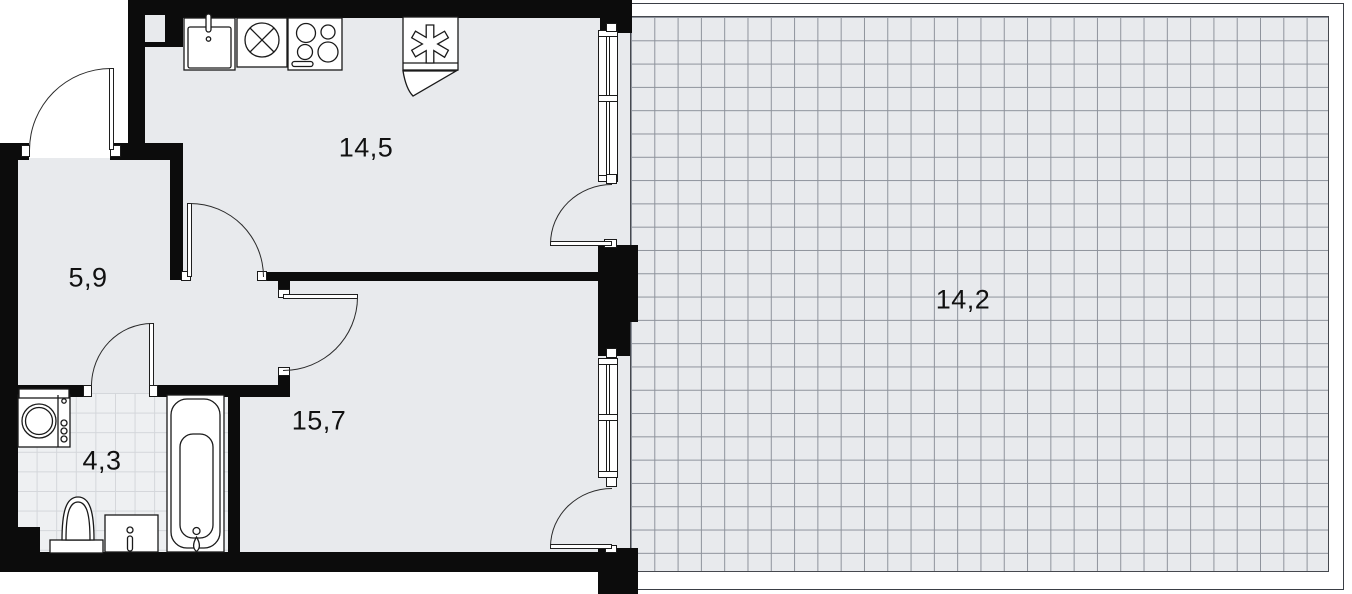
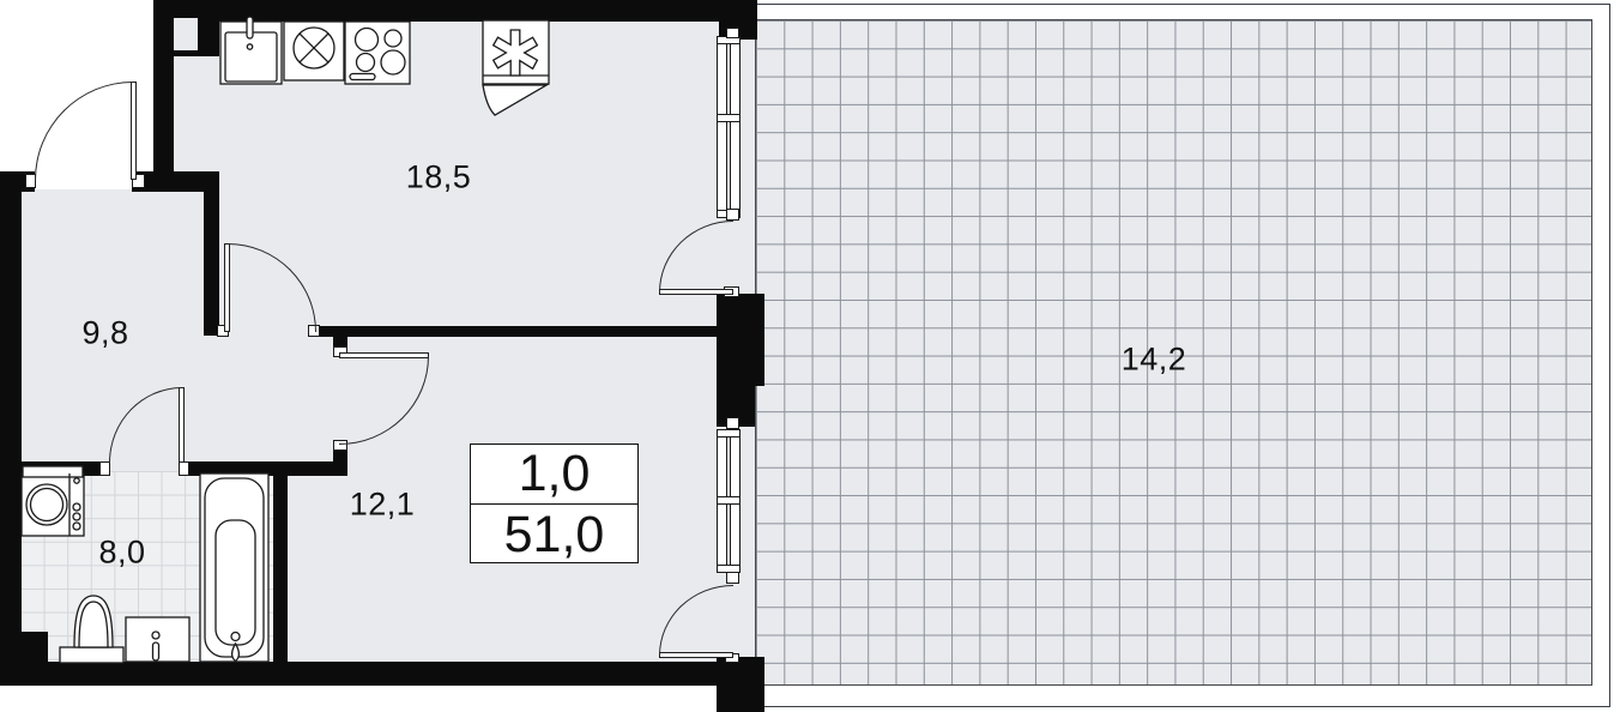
- 14,5
+ 18,5
- 5,9
+ 9,8
- 4,3
+ 8,0
- 15,7
+ 12,1
  14,2
+ 1,0
+ 51,0
